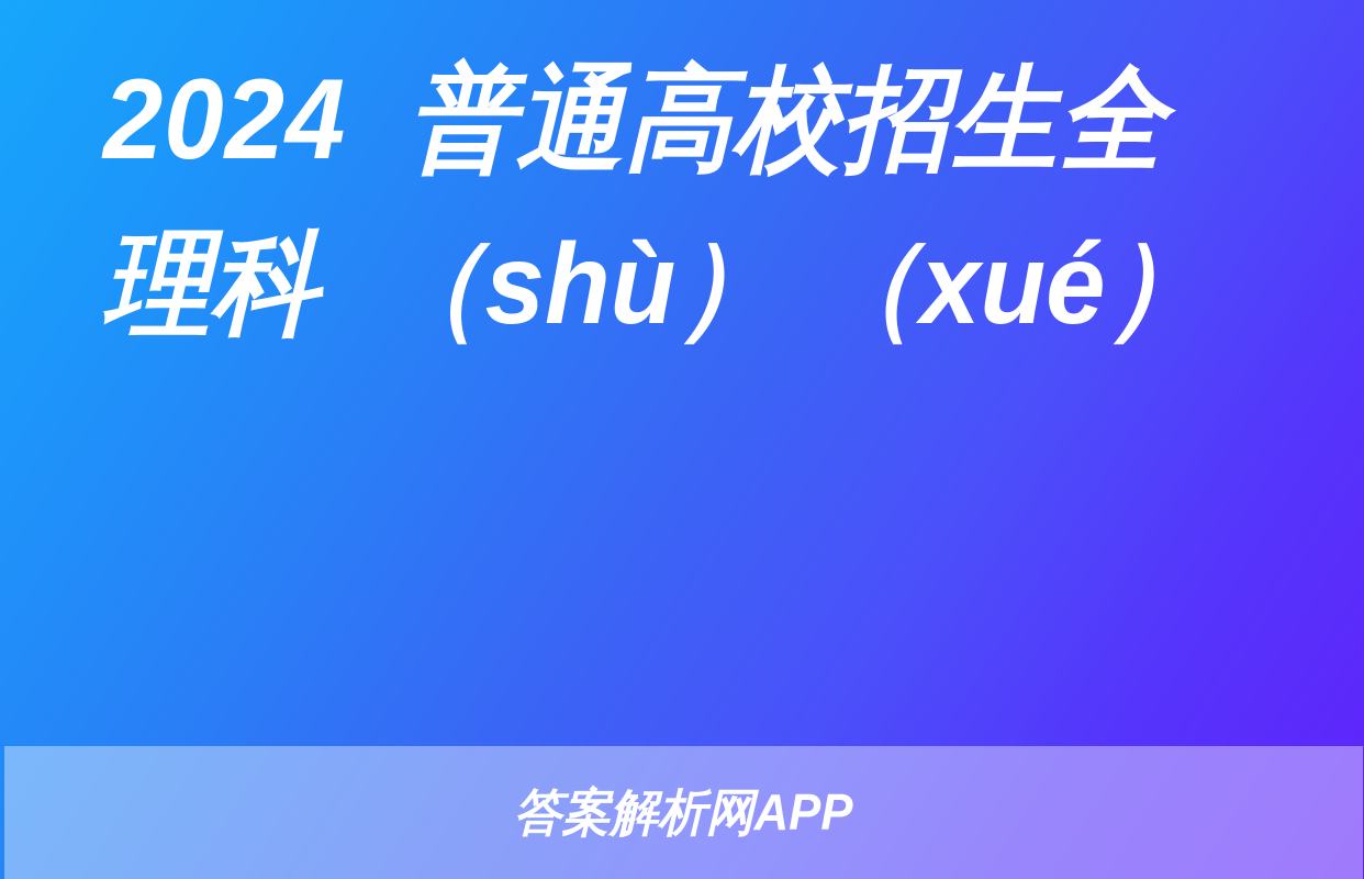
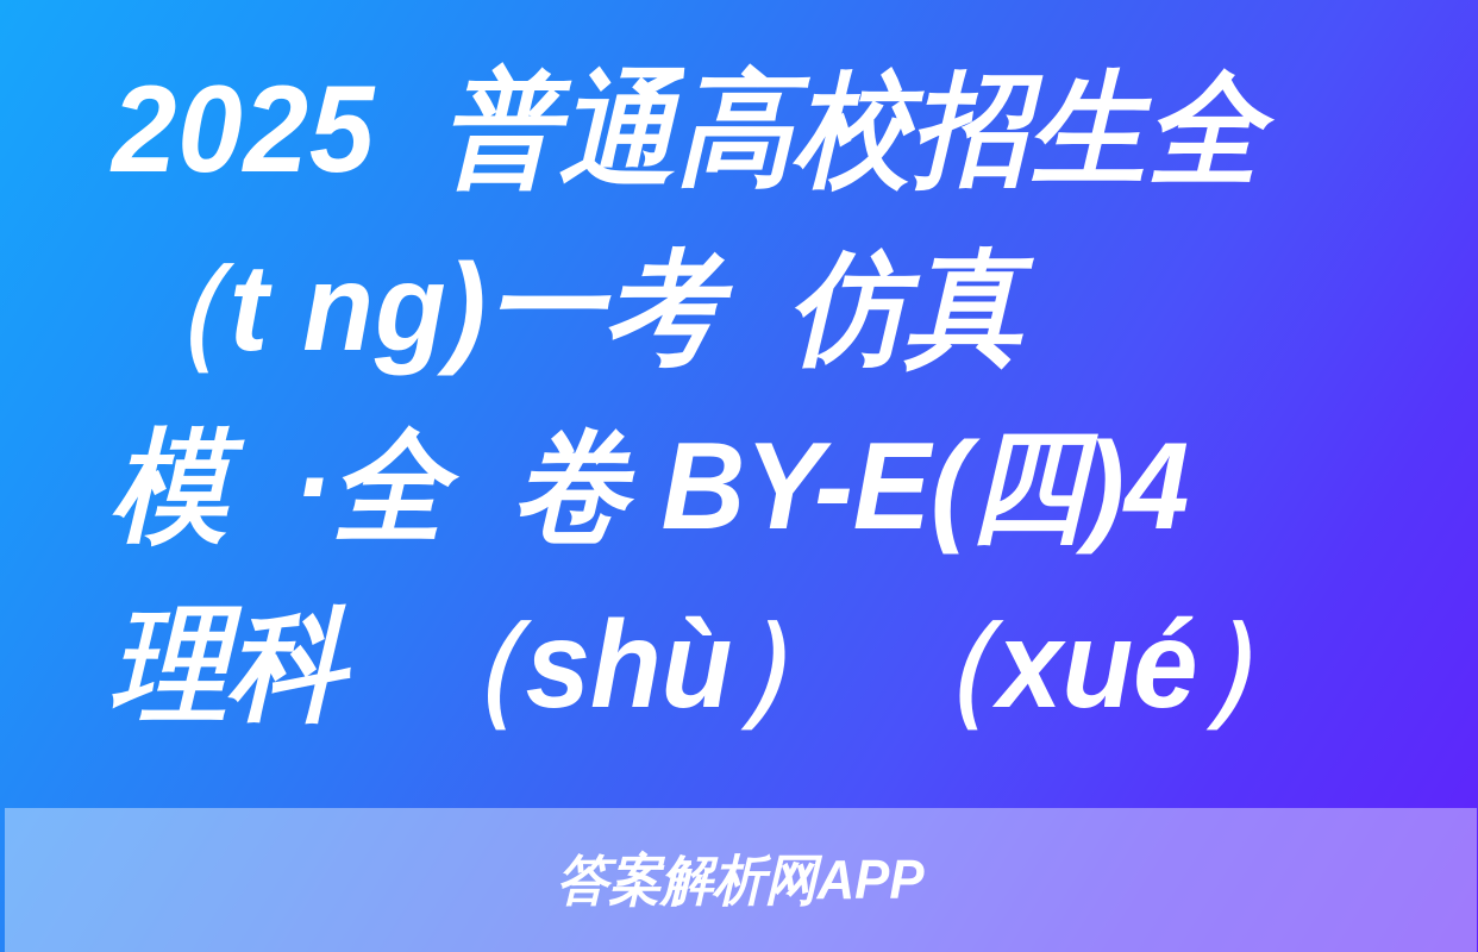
- 2024 普通高校招生全
+ 2025 普通高校招生全
+ （t ng)一考 仿真
+ 模 ·全 卷 BY-E(四)4
  理科 （shù） （xué）
  答案解析网APP
